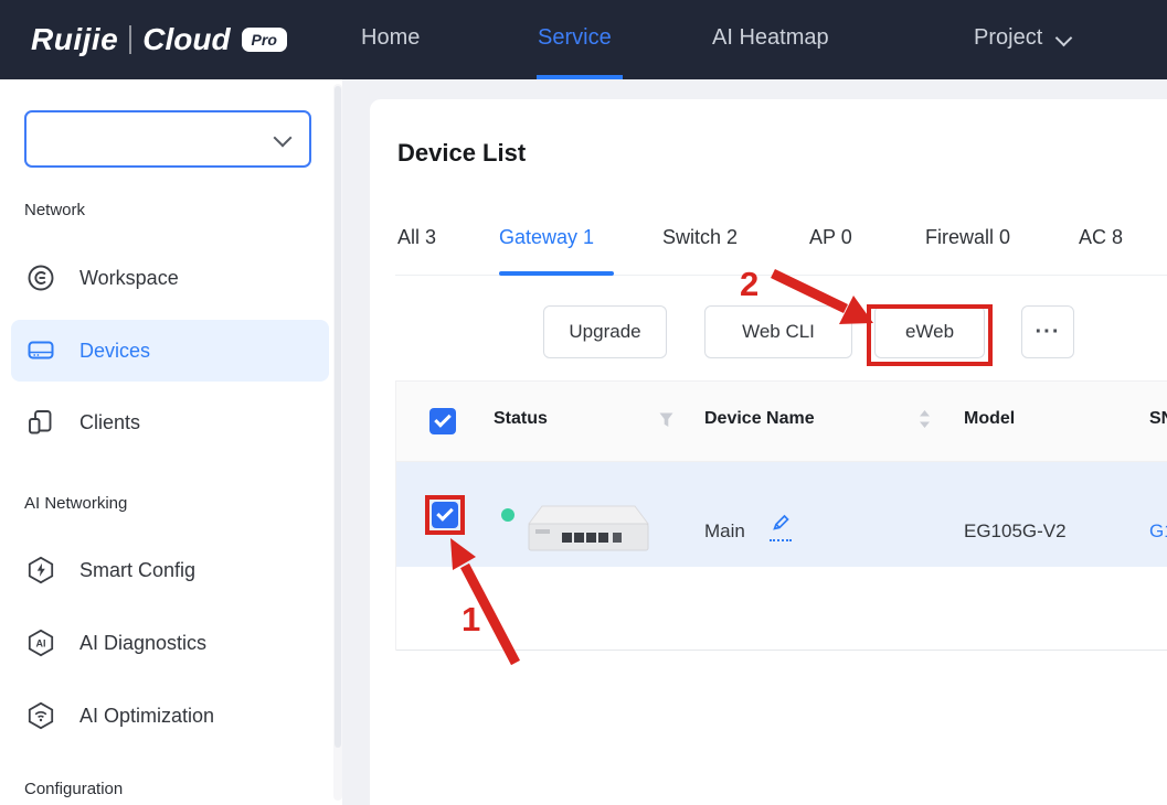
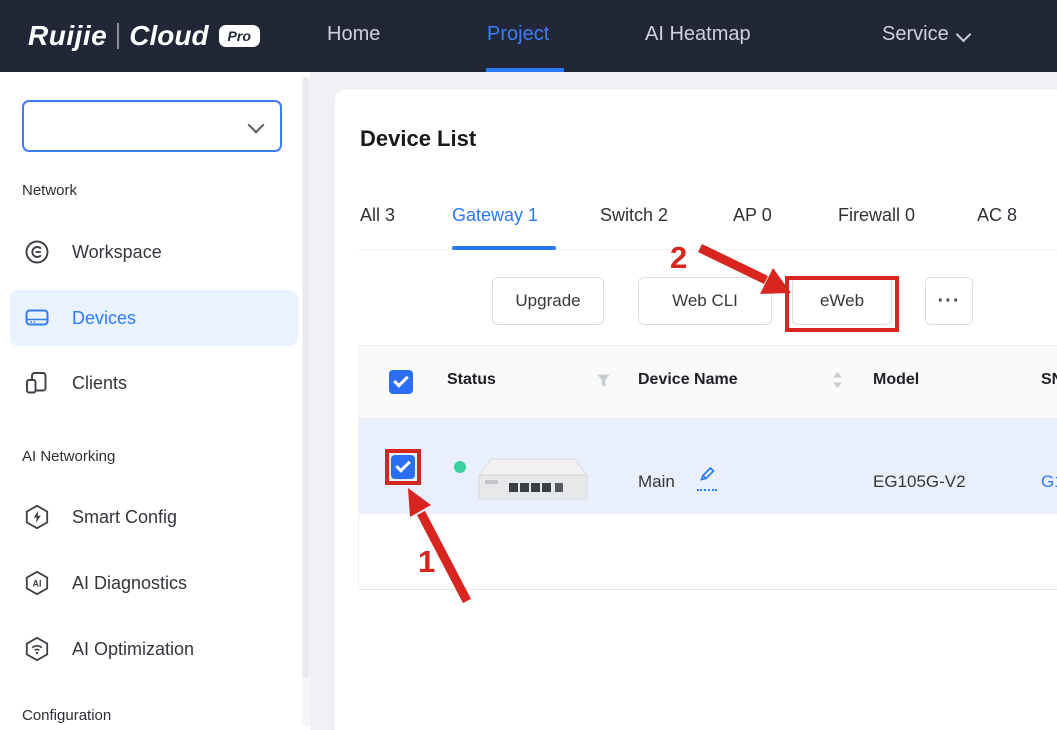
  Ruijie
  Cloud
  Pro
  Home
- Service
+ Project
  AI Heatmap
- Project
+ Service
  Network
  Workspace
  Devices
  Clients
  AI Networking
  Smart Config
  AI
  AI Diagnostics
  AI Optimization
  Configuration
  Device List
  All 3
  Gateway 1
  Switch 2
  AP 0
  Firewall 0
  AC 8
  Upgrade
  Web CLI
  eWeb
  ···
  Status
  Device Name
  Model
  Main
  EG105G-V2
  1
  2
